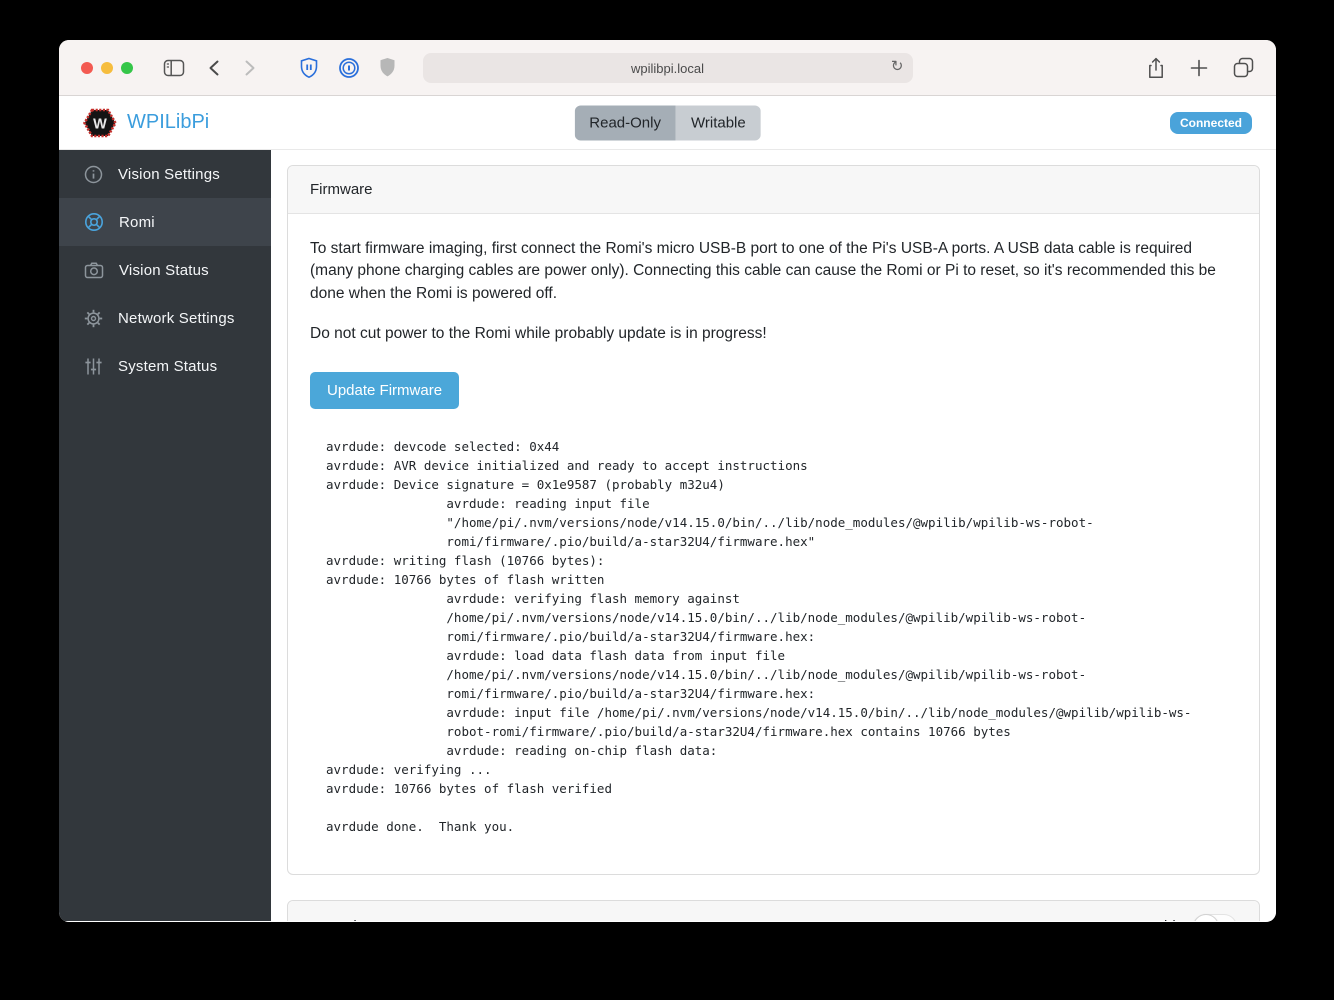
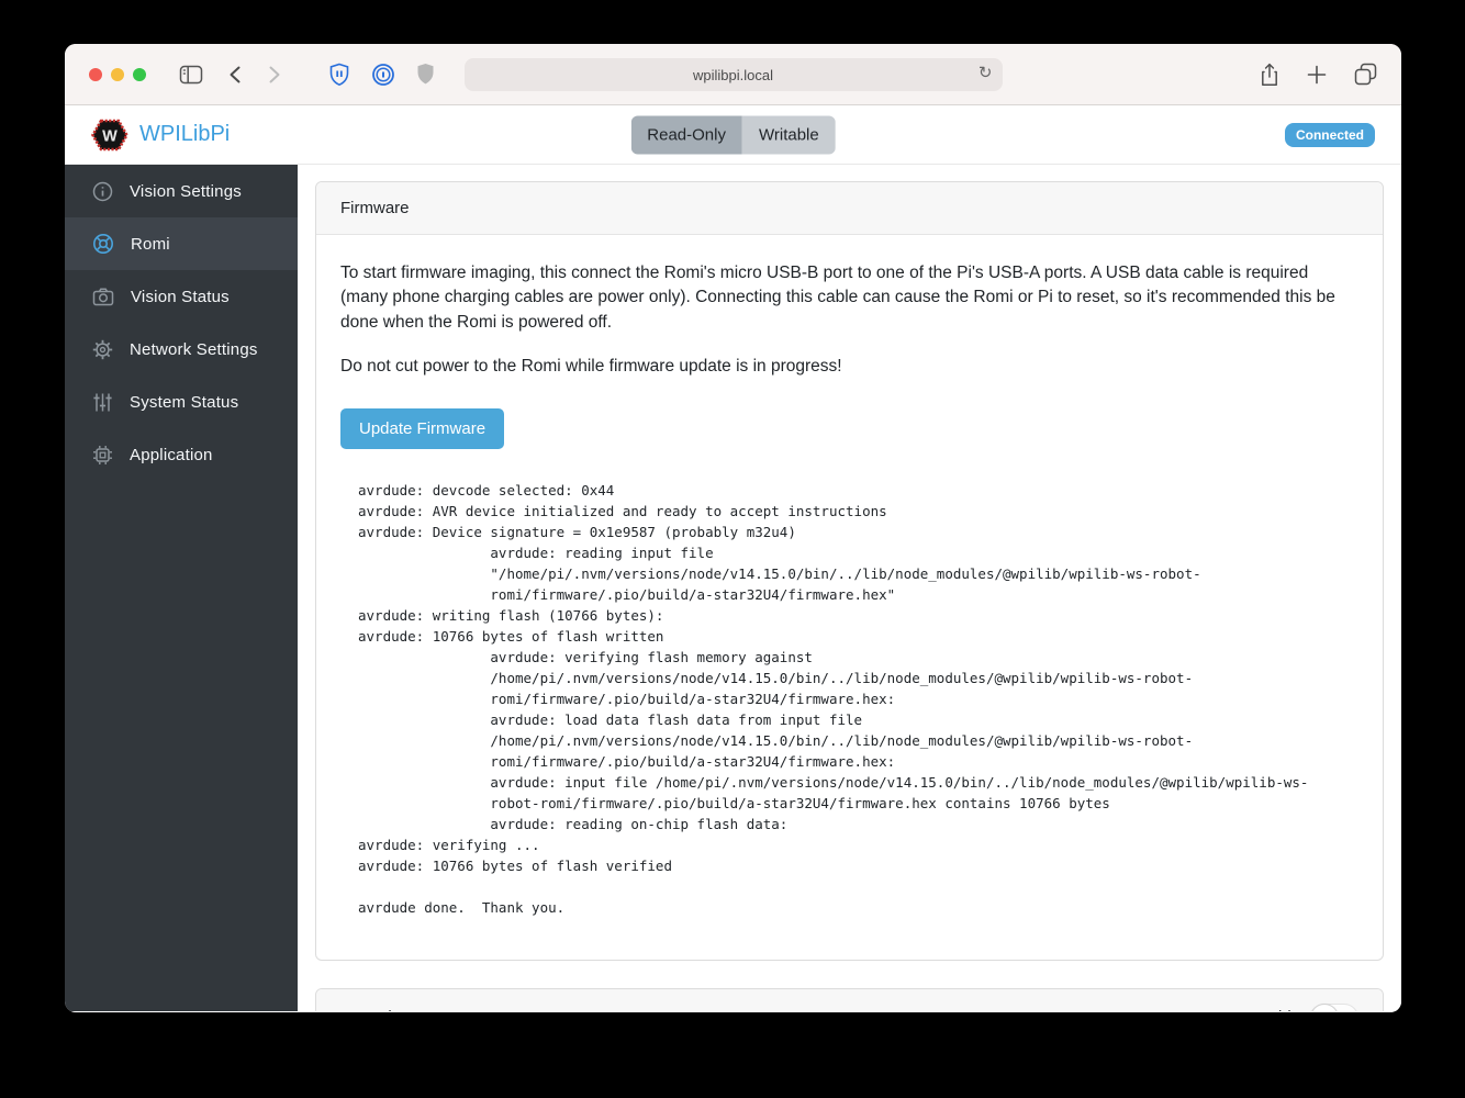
  wpilibpi.local
  ↻
  W
  WPILibPi
  Read-Only
  Writable
  Connected
  Vision Settings
  Romi
  Vision Status
  Network Settings
  System Status
+ Application
  Firmware
- To start firmware imaging, first connect the Romi's micro USB-B port to one of the Pi's USB-A ports. A USB data cable is required (many phone charging cables are power only). Connecting this cable can cause the Romi or Pi to reset, so it's recommended this be done when the Romi is powered off.
+ To start firmware imaging, this connect the Romi's micro USB-B port to one of the Pi's USB-A ports. A USB data cable is required (many phone charging cables are power only). Connecting this cable can cause the Romi or Pi to reset, so it's recommended this be done when the Romi is powered off.
- Do not cut power to the Romi while probably update is in progress!
+ Do not cut power to the Romi while firmware update is in progress!
  Update Firmware
  avrdude: devcode selected: 0x44
  avrdude: AVR device initialized and ready to accept instructions
  avrdude: Device signature = 0x1e9587 (probably m32u4)
  avrdude: reading input file
  "/home/pi/.nvm/versions/node/v14.15.0/bin/../lib/node_modules/@wpilib/wpilib-ws-robot-
  romi/firmware/.pio/build/a-star32U4/firmware.hex"
  avrdude: writing flash (10766 bytes):
  avrdude: 10766 bytes of flash written
  avrdude: verifying flash memory against
  /home/pi/.nvm/versions/node/v14.15.0/bin/../lib/node_modules/@wpilib/wpilib-ws-robot-
  romi/firmware/.pio/build/a-star32U4/firmware.hex:
  avrdude: load data flash data from input file
  /home/pi/.nvm/versions/node/v14.15.0/bin/../lib/node_modules/@wpilib/wpilib-ws-robot-
  romi/firmware/.pio/build/a-star32U4/firmware.hex:
  avrdude: input file /home/pi/.nvm/versions/node/v14.15.0/bin/../lib/node_modules/@wpilib/wpilib-ws-
  robot-romi/firmware/.pio/build/a-star32U4/firmware.hex contains 10766 bytes
  avrdude: reading on-chip flash data:
  avrdude: verifying ...
  avrdude: 10766 bytes of flash verified
  avrdude done. Thank you.
